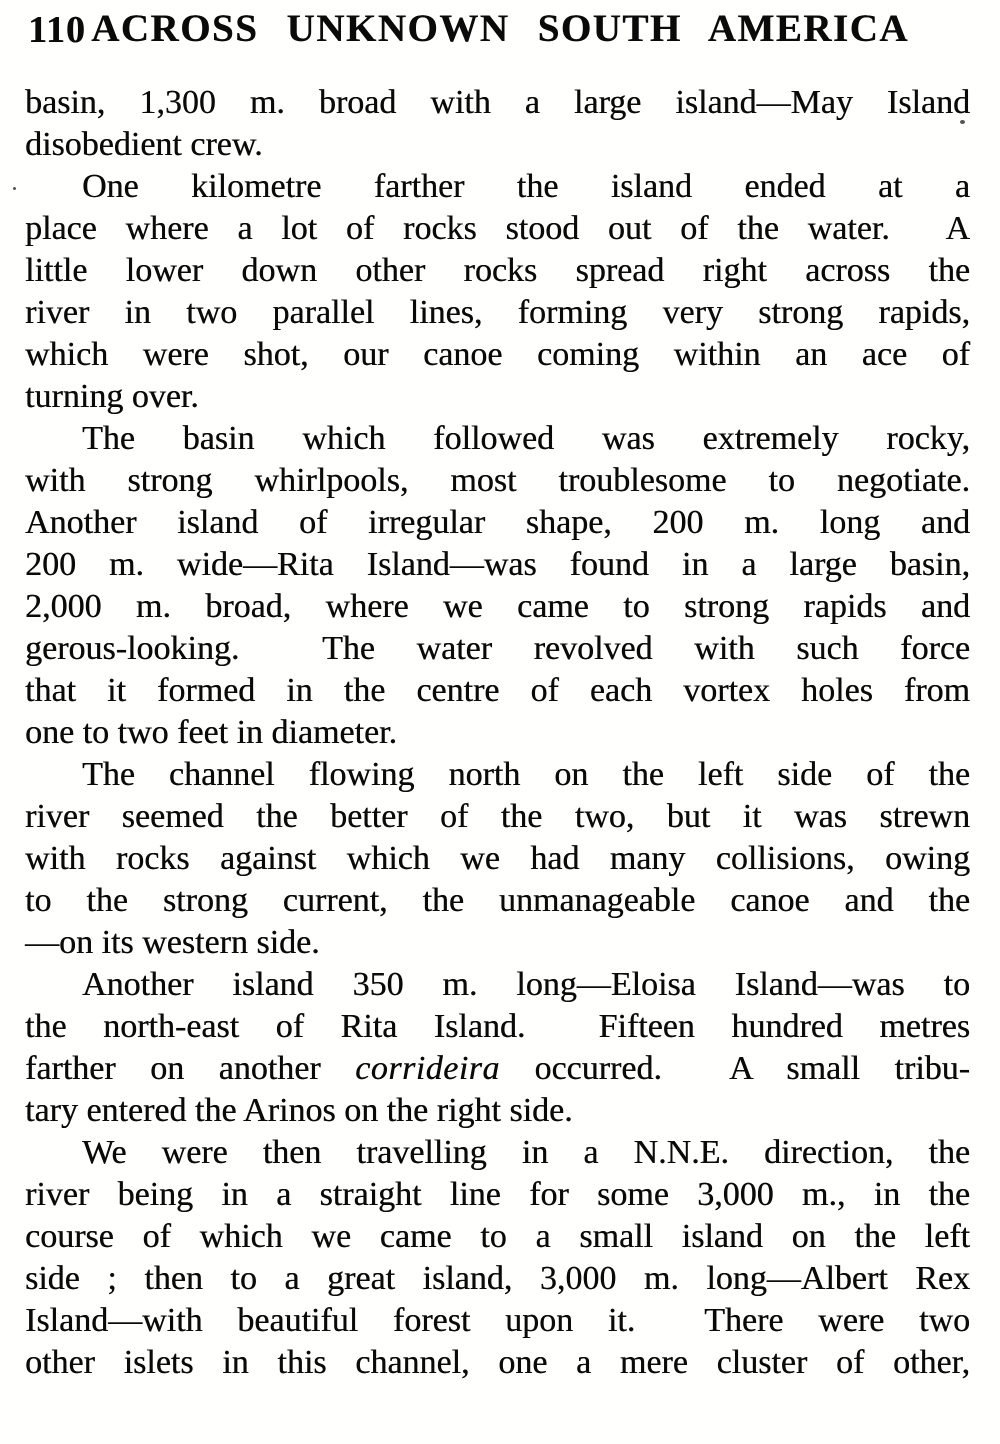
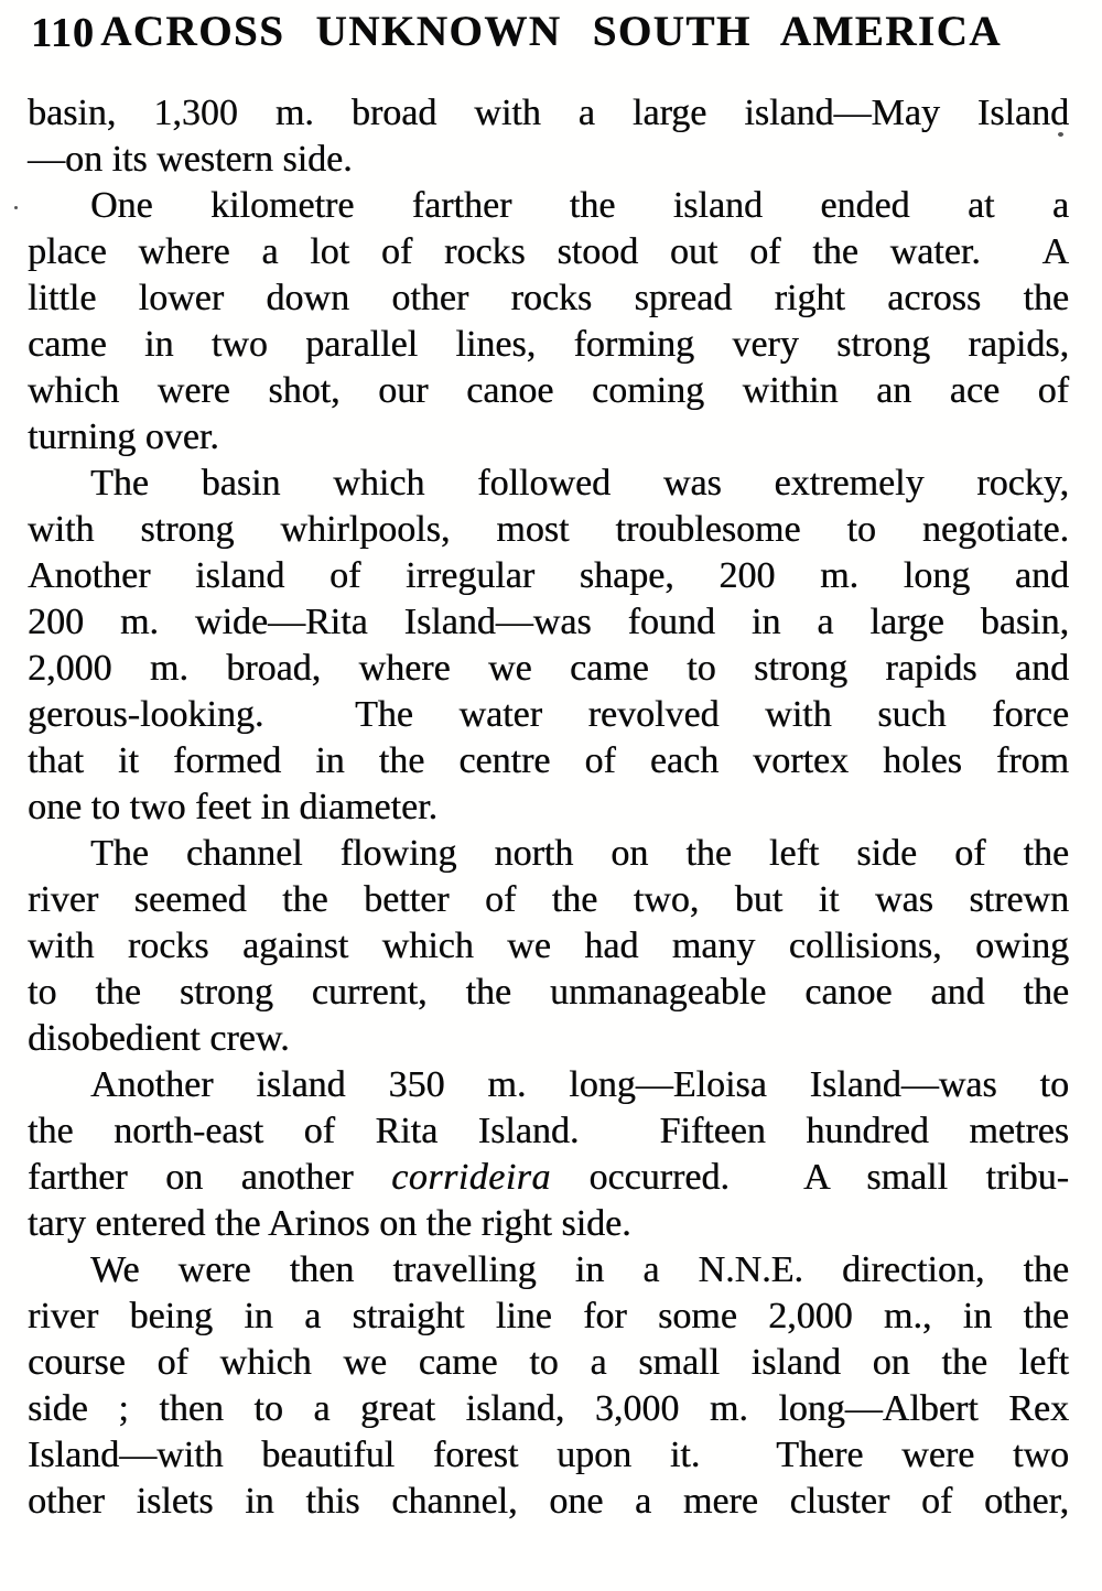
  110
  ACROSS UNKNOWN SOUTH AMERICA
  basin, 1,300 m. broad with a large island—May Island
- disobedient crew.
+ —on its western side.
  One kilometre farther the island ended at a
  place where a lot of rocks stood out of the water. A
  little lower down other rocks spread right across the
- river in two parallel lines, forming very strong rapids,
+ came in two parallel lines, forming very strong rapids,
  which were shot, our canoe coming within an ace of
  turning over.
  The basin which followed was extremely rocky,
  with strong whirlpools, most troublesome to negotiate.
  Another island of irregular shape, 200 m. long and
  200 m. wide—Rita Island—was found in a large basin,
  2,000 m. broad, where we came to strong rapids and
  gerous-looking. The water revolved with such force
  that it formed in the centre of each vortex holes from
  one to two feet in diameter.
  The channel flowing north on the left side of the
  river seemed the better of the two, but it was strewn
  with rocks against which we had many collisions, owing
  to the strong current, the unmanageable canoe and the
- —on its western side.
+ disobedient crew.
  Another island 350 m. long—Eloisa Island—was to
  the north-east of Rita Island. Fifteen hundred metres
  farther on another corrideira occurred. A small tribu-
  tary entered the Arinos on the right side.
  We were then travelling in a N.N.E. direction, the
- river being in a straight line for some 3,000 m., in the
+ river being in a straight line for some 2,000 m., in the
  course of which we came to a small island on the left
  side ; then to a great island, 3,000 m. long—Albert Rex
  Island—with beautiful forest upon it. There were two
  other islets in this channel, one a mere cluster of other,
